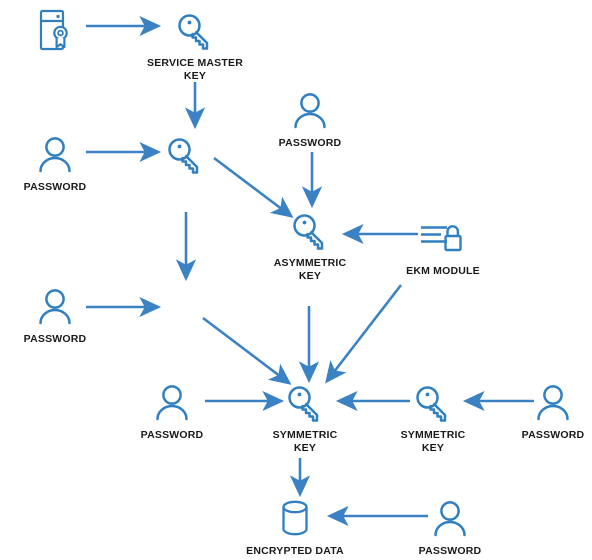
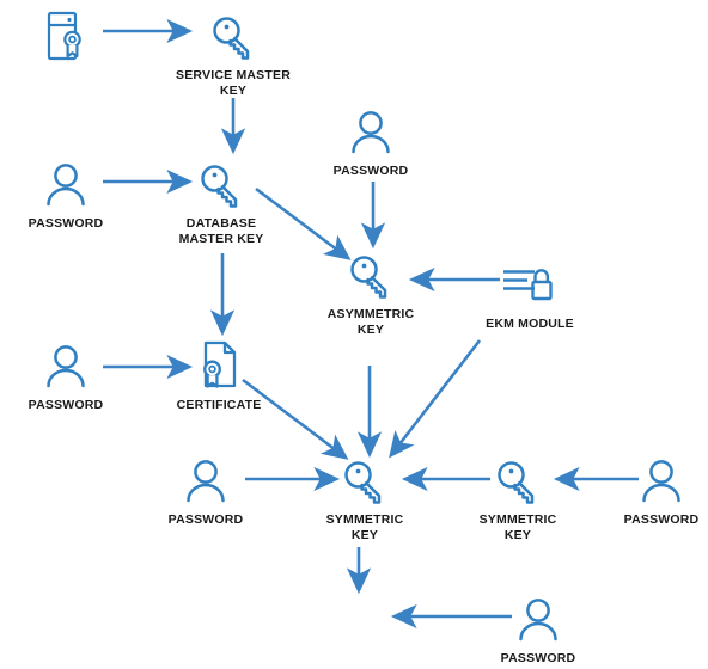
  SERVICE MASTER
  KEY
  PASSWORD
+ DATABASE
+ MASTER KEY
  PASSWORD
  ASYMMETRIC
  KEY
  EKM MODULE
  PASSWORD
+ CERTIFICATE
  PASSWORD
  SYMMETRIC
  KEY
  SYMMETRIC
  KEY
  PASSWORD
- ENCRYPTED DATA
  PASSWORD
